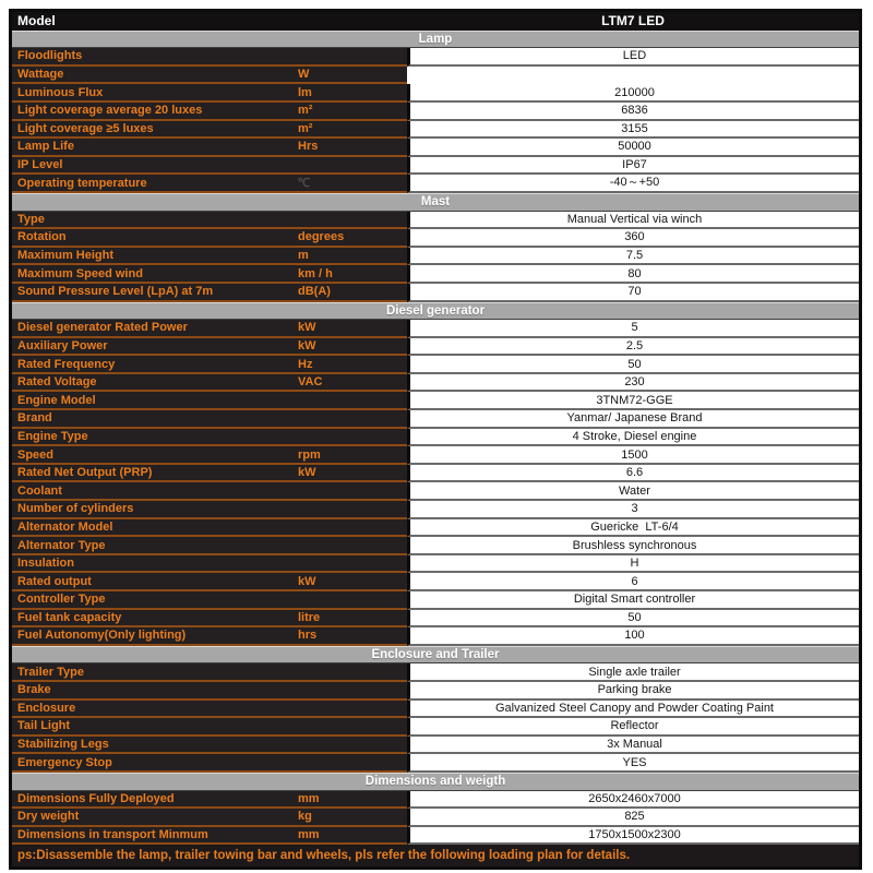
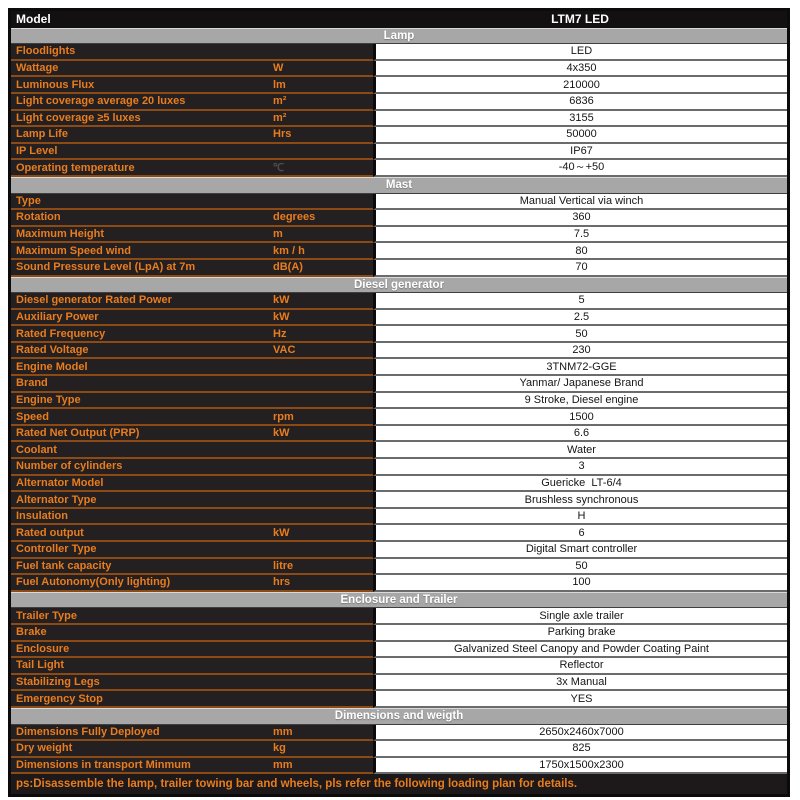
  Model
  LTM7 LED
  Lamp
  Floodlights
  LED
  Wattage
  W
+ 4x350
  Luminous Flux
  lm
  210000
  Light coverage average 20 luxes
  m²
  6836
  Light coverage ≥5 luxes
  m²
  3155
  Lamp Life
  Hrs
  50000
  IP Level
  IP67
  Operating temperature
  ℃
  -40～+50
  Mast
  Type
  Manual Vertical via winch
  Rotation
  degrees
  360
  Maximum Height
  m
  7.5
  Maximum Speed wind
  km / h
  80
  Sound Pressure Level (LpA) at 7m
  dB(A)
  70
  Diesel generator
  Diesel generator Rated Power
  kW
  5
  Auxiliary Power
  kW
  2.5
  Rated Frequency
  Hz
  50
  Rated Voltage
  VAC
  230
  Engine Model
  3TNM72-GGE
  Brand
  Yanmar/ Japanese Brand
  Engine Type
- 4 Stroke, Diesel engine
+ 9 Stroke, Diesel engine
  Speed
  rpm
  1500
  Rated Net Output (PRP)
  kW
  6.6
  Coolant
  Water
  Number of cylinders
  3
  Alternator Model
  Guericke LT-6/4
  Alternator Type
  Brushless synchronous
  Insulation
  H
  Rated output
  kW
  6
  Controller Type
  Digital Smart controller
  Fuel tank capacity
  litre
  50
  Fuel Autonomy(Only lighting)
  hrs
  100
  Enclosure and Trailer
  Trailer Type
  Single axle trailer
  Brake
  Parking brake
  Enclosure
  Galvanized Steel Canopy and Powder Coating Paint
  Tail Light
  Reflector
  Stabilizing Legs
  3x Manual
  Emergency Stop
  YES
  Dimensions and weigth
  Dimensions Fully Deployed
  mm
  2650x2460x7000
  Dry weight
  kg
  825
  Dimensions in transport Minmum
  mm
  1750x1500x2300
  ps:Disassemble the lamp, trailer towing bar and wheels, pls refer the following loading plan for details.
